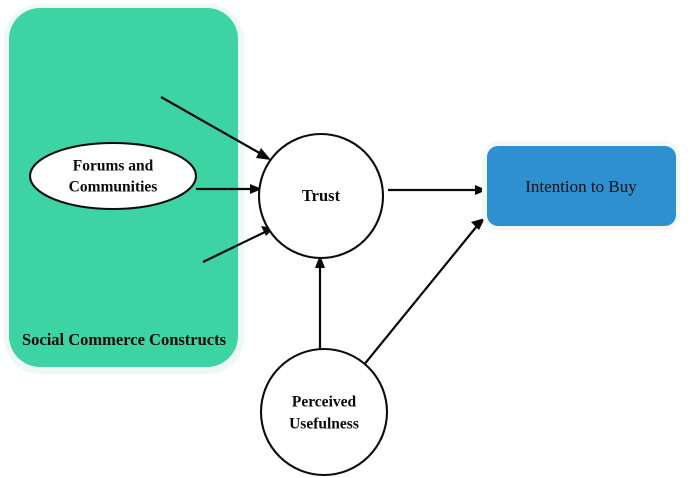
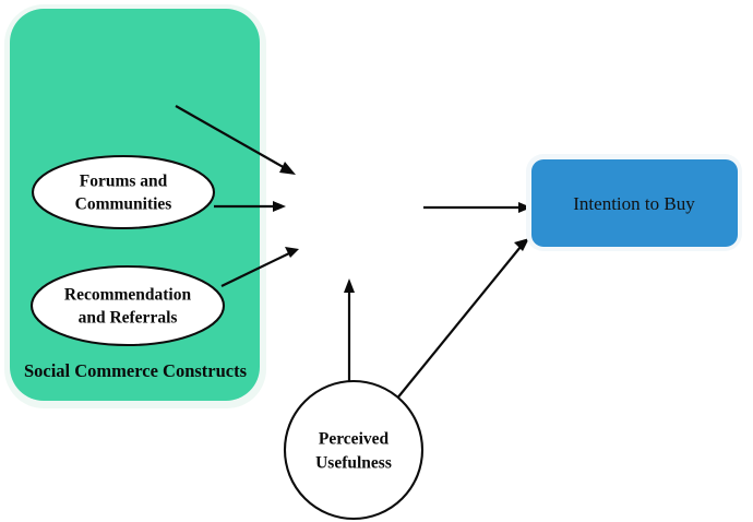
  Forums and
  Communities
+ Recommendation
+ and Referrals
  Social Commerce Constructs
- Trust
  Perceived
  Usefulness
  Intention to Buy
